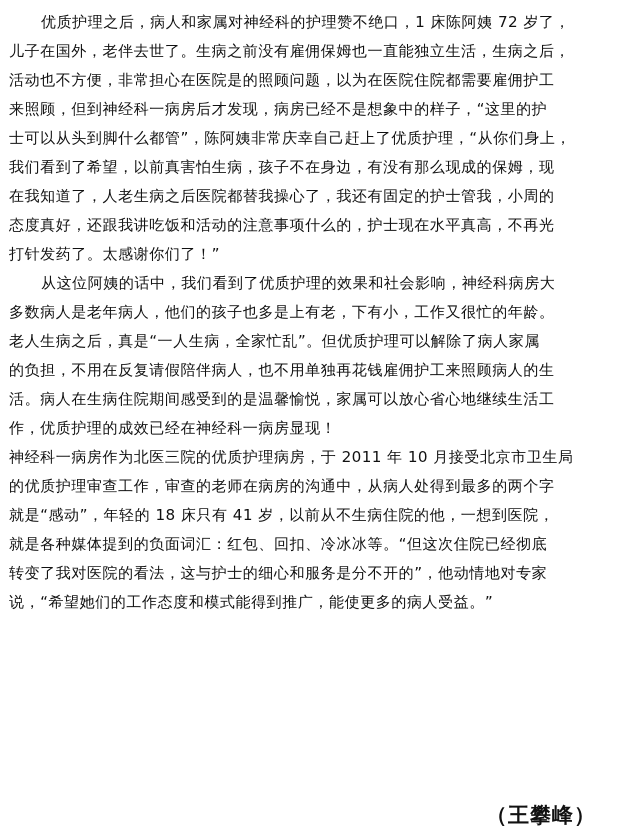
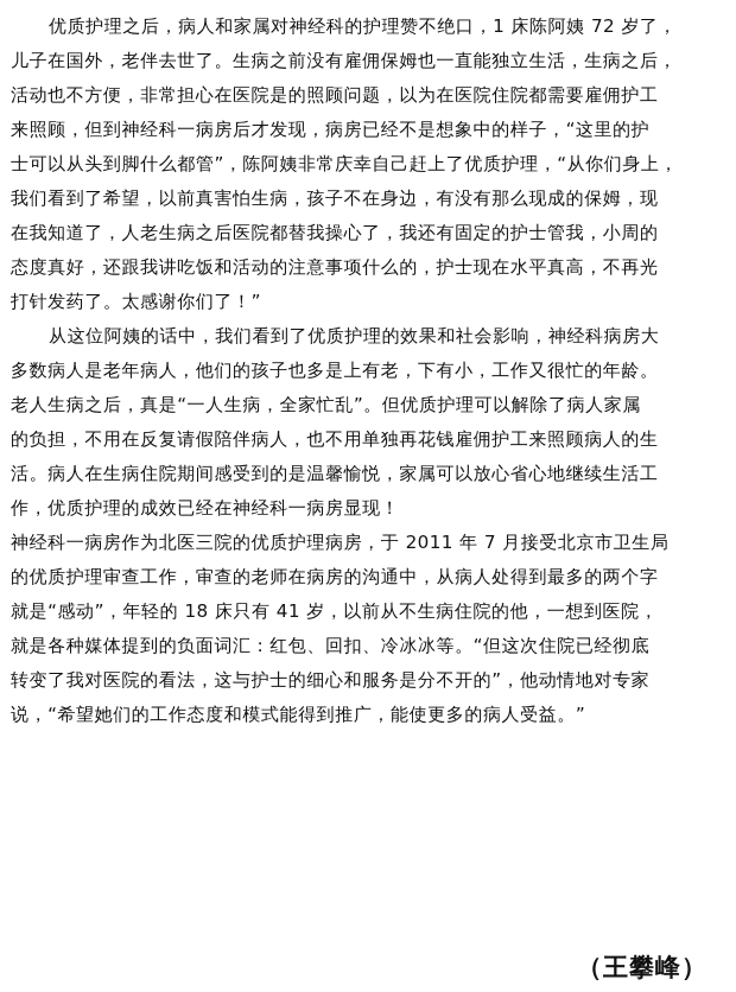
  优质护理之后，病人和家属对神经科的护理赞不绝口，1 床陈阿姨 72 岁了，
  儿子在国外，老伴去世了。生病之前没有雇佣保姆也一直能独立生活，生病之后，
  活动也不方便，非常担心在医院是的照顾问题，以为在医院住院都需要雇佣护工
  来照顾，但到神经科一病房后才发现，病房已经不是想象中的样子，“这里的护
  士可以从头到脚什么都管”，陈阿姨非常庆幸自己赶上了优质护理，“从你们身上，
  我们看到了希望，以前真害怕生病，孩子不在身边，有没有那么现成的保姆，现
  在我知道了，人老生病之后医院都替我操心了，我还有固定的护士管我，小周的
  态度真好，还跟我讲吃饭和活动的注意事项什么的，护士现在水平真高，不再光
  打针发药了。太感谢你们了！”
  从这位阿姨的话中，我们看到了优质护理的效果和社会影响，神经科病房大
  多数病人是老年病人，他们的孩子也多是上有老，下有小，工作又很忙的年龄。
  老人生病之后，真是“一人生病，全家忙乱”。但优质护理可以解除了病人家属
  的负担，不用在反复请假陪伴病人，也不用单独再花钱雇佣护工来照顾病人的生
  活。病人在生病住院期间感受到的是温馨愉悦，家属可以放心省心地继续生活工
  作，优质护理的成效已经在神经科一病房显现！
- 神经科一病房作为北医三院的优质护理病房，于 2011 年 10 月接受北京市卫生局
+ 神经科一病房作为北医三院的优质护理病房，于 2011 年 7 月接受北京市卫生局
  的优质护理审查工作，审查的老师在病房的沟通中，从病人处得到最多的两个字
  就是“感动”，年轻的 18 床只有 41 岁，以前从不生病住院的他，一想到医院，
  就是各种媒体提到的负面词汇：红包、回扣、冷冰冰等。“但这次住院已经彻底
  转变了我对医院的看法，这与护士的细心和服务是分不开的”，他动情地对专家
  说，“希望她们的工作态度和模式能得到推广，能使更多的病人受益。”
  （王攀峰）
